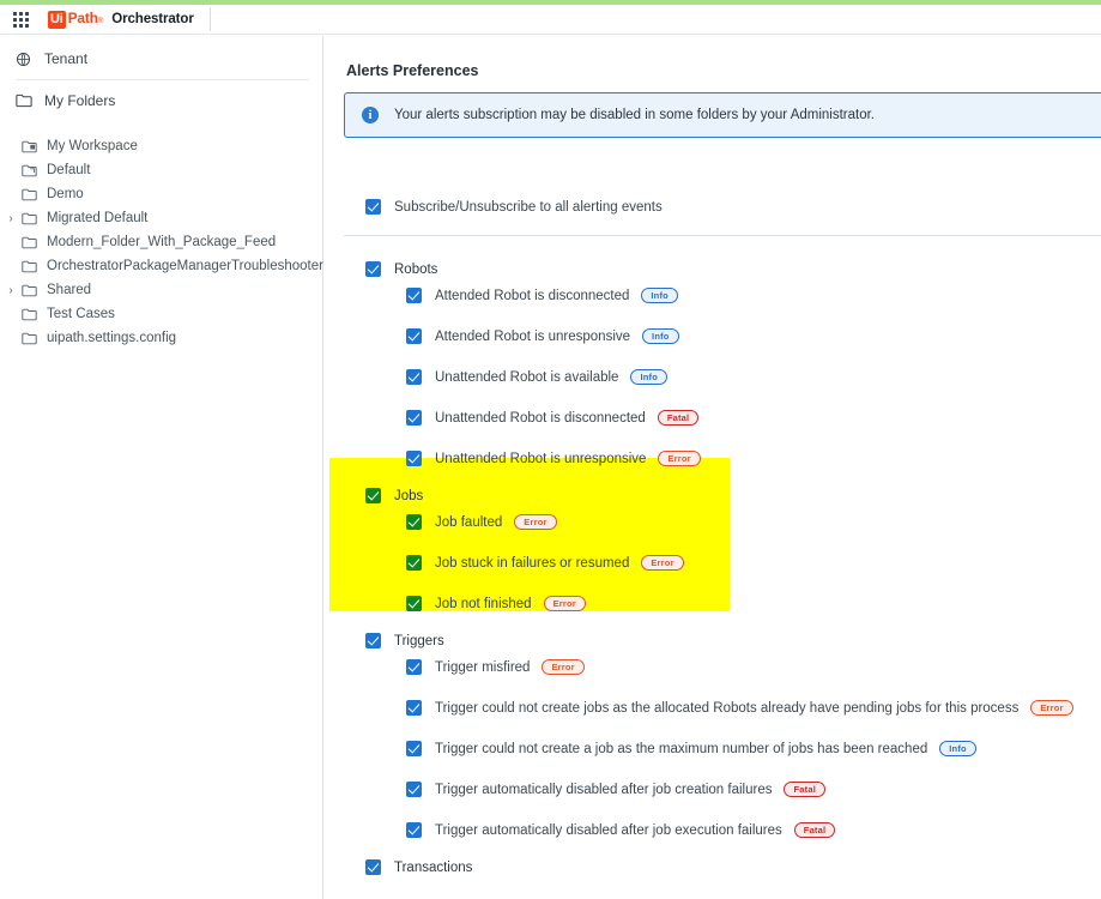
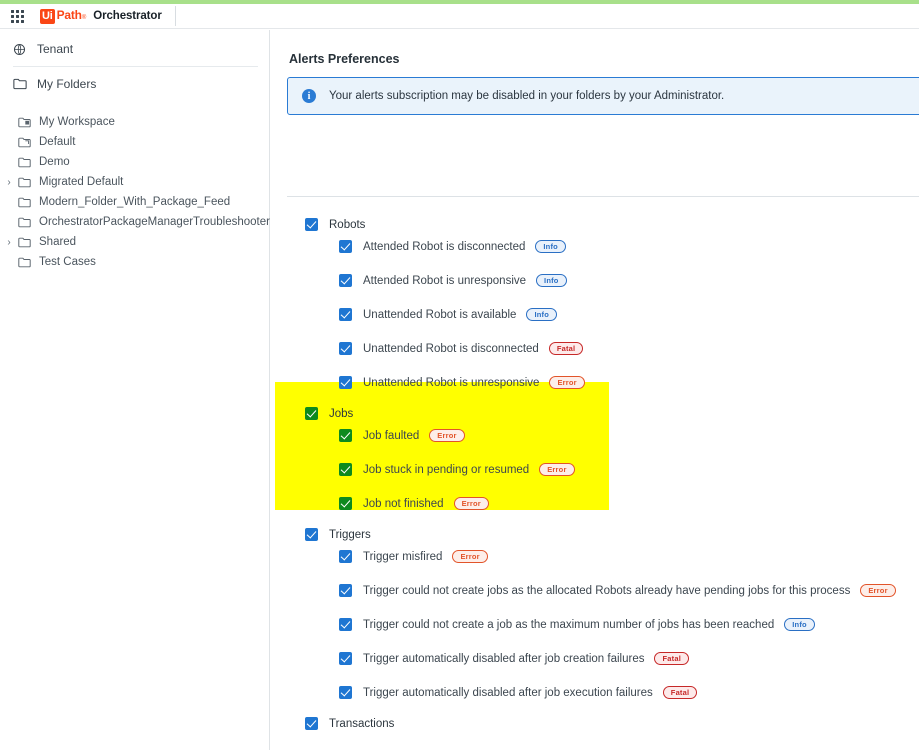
  Ui
  Path
  Orchestrator
  Tenant
  My Folders
  My Workspace
  Default
  Demo
  ›
  Migrated Default
  Modern_Folder_With_Package_Feed
  OrchestratorPackageManagerTroubleshooter
  ›
  Shared
  Test Cases
- uipath.settings.config
  Alerts Preferences
  i
- Your alerts subscription may be disabled in some folders by your Administrator.
+ Your alerts subscription may be disabled in your folders by your Administrator.
- Subscribe/Unsubscribe to all alerting events
  Robots
  Attended Robot is disconnected
  Info
  Attended Robot is unresponsive
  Info
  Unattended Robot is available
  Info
  Unattended Robot is disconnected
  Fatal
  Unattended Robot is unresponsive
  Error
  Jobs
  Job faulted
  Error
- Job stuck in failures or resumed
+ Job stuck in pending or resumed
  Error
  Job not finished
  Error
  Triggers
  Trigger misfired
  Error
  Trigger could not create jobs as the allocated Robots already have pending jobs for this process
  Error
  Trigger could not create a job as the maximum number of jobs has been reached
  Info
  Trigger automatically disabled after job creation failures
  Fatal
  Trigger automatically disabled after job execution failures
  Fatal
  Transactions
